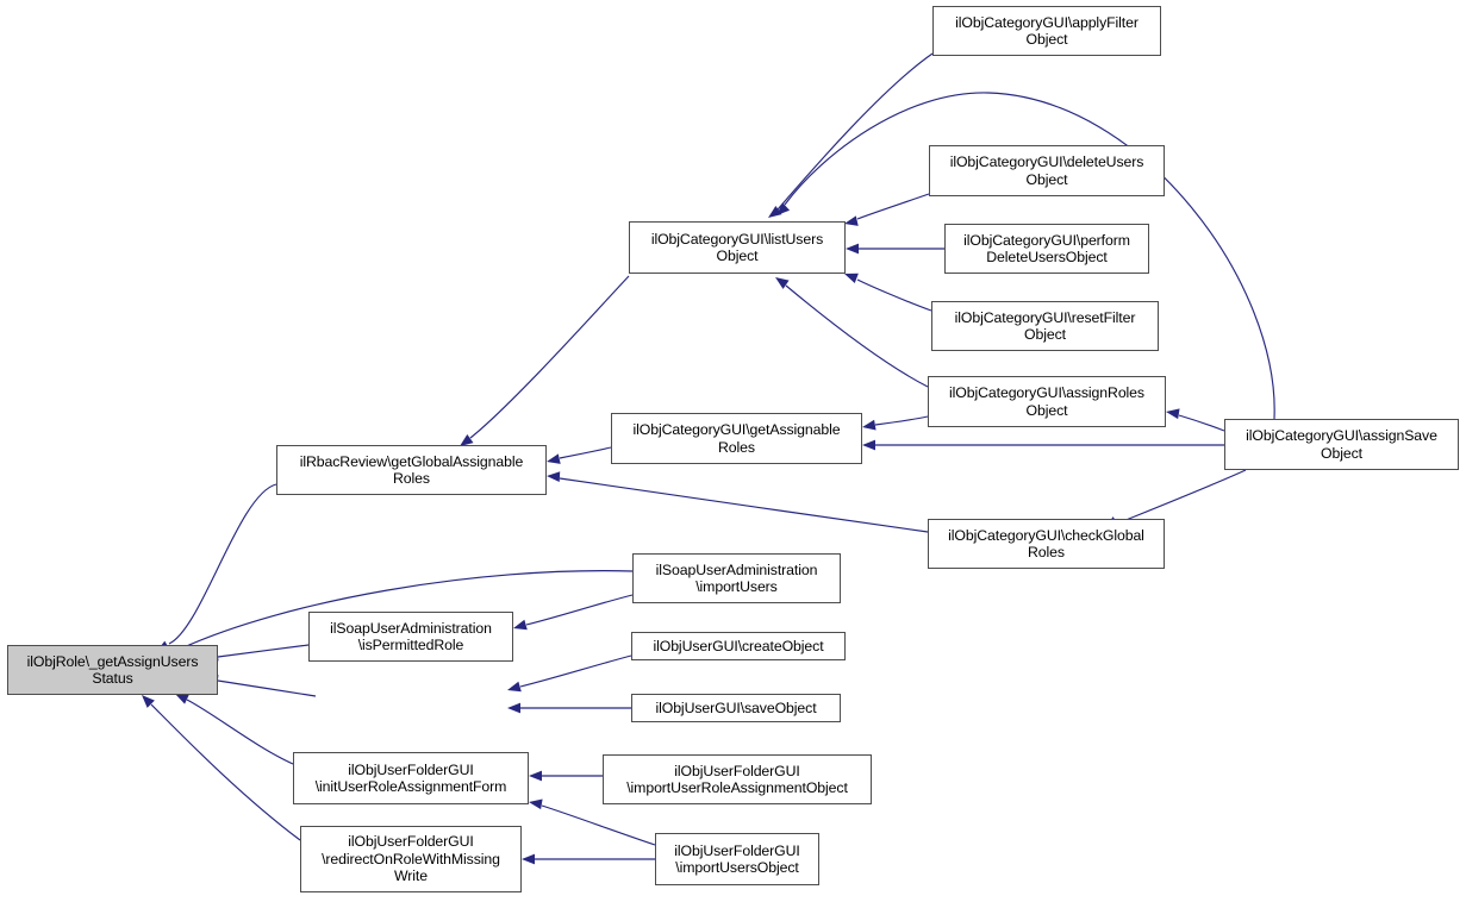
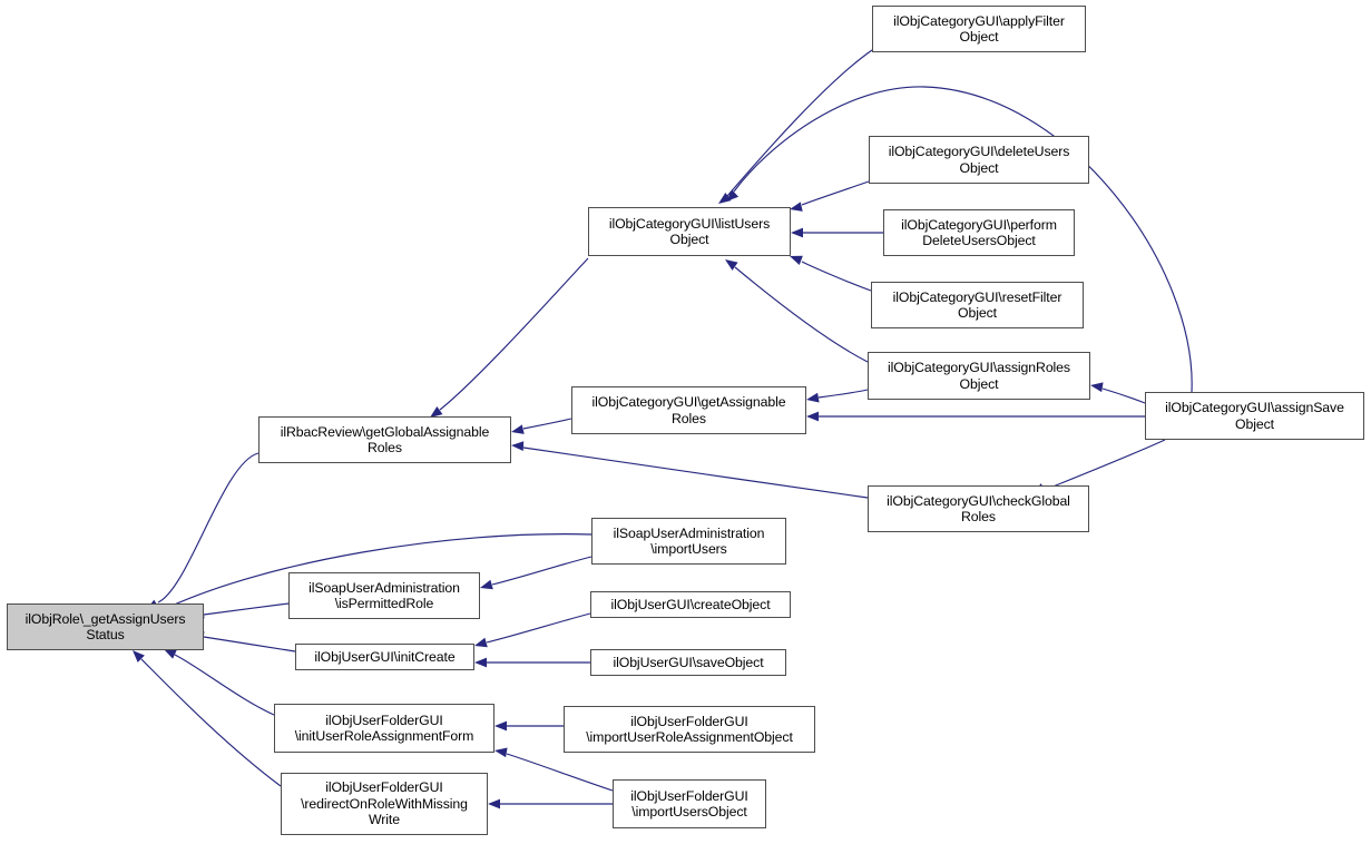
  ilObjRole\_getAssignUsers
  Status
  ilRbacReview\getGlobalAssignable
  Roles
  ilObjCategoryGUI\listUsers
  Object
  ilObjCategoryGUI\applyFilter
  Object
  ilObjCategoryGUI\deleteUsers
  Object
  ilObjCategoryGUI\perform
  DeleteUsersObject
  ilObjCategoryGUI\resetFilter
  Object
  ilObjCategoryGUI\assignRoles
  Object
  ilObjCategoryGUI\getAssignable
  Roles
  ilObjCategoryGUI\assignSave
  Object
  ilObjCategoryGUI\checkGlobal
  Roles
  ilSoapUserAdministration
  \importUsers
  ilSoapUserAdministration
  \isPermittedRole
  ilObjUserGUI\createObject
+ ilObjUserGUI\initCreate
  ilObjUserGUI\saveObject
  ilObjUserFolderGUI
  \initUserRoleAssignmentForm
  ilObjUserFolderGUI
  \importUserRoleAssignmentObject
  ilObjUserFolderGUI
  \redirectOnRoleWithMissing
  Write
  ilObjUserFolderGUI
  \importUsersObject
